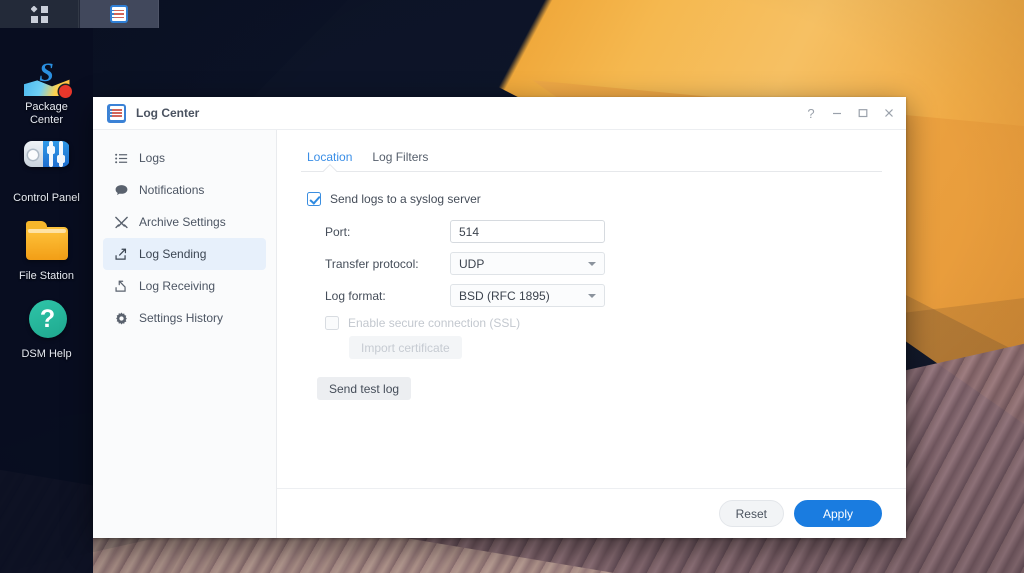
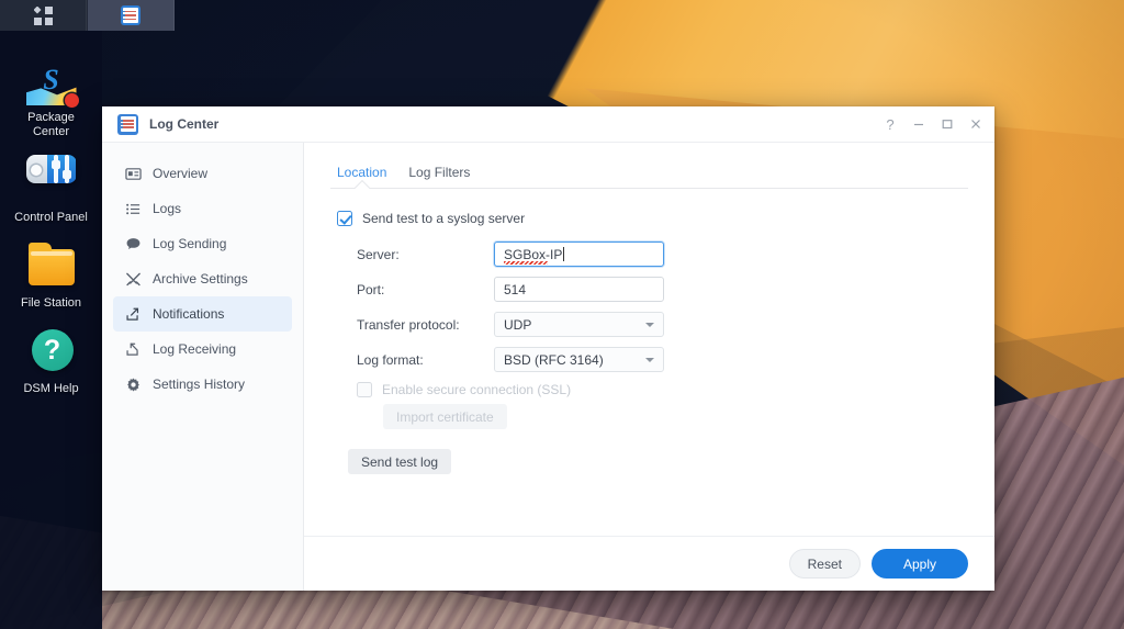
  S
  Package
  Center
  Control Panel
  File Station
  ?
  DSM Help
  Log Center
  ?
+ Overview
  Logs
- Notifications
+ Log Sending
  Archive Settings
- Log Sending
+ Notifications
  Log Receiving
  Settings History
  Location
  Log Filters
- Send logs to a syslog server
+ Send test to a syslog server
+ Server:
+ SGBox-IP
  Port:
  514
  Transfer protocol:
  UDP
  Log format:
- BSD (RFC 1895)
+ BSD (RFC 3164)
  Enable secure connection (SSL)
  Import certificate
  Send test log
  Reset
  Apply
